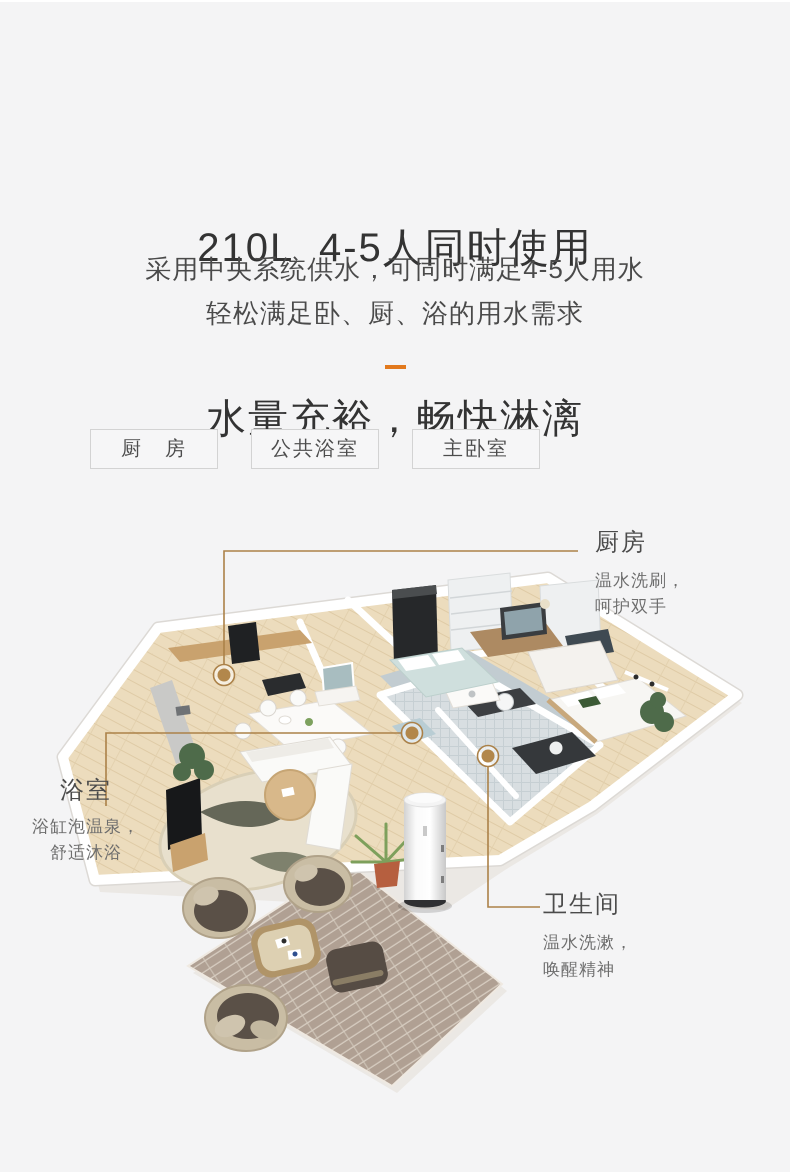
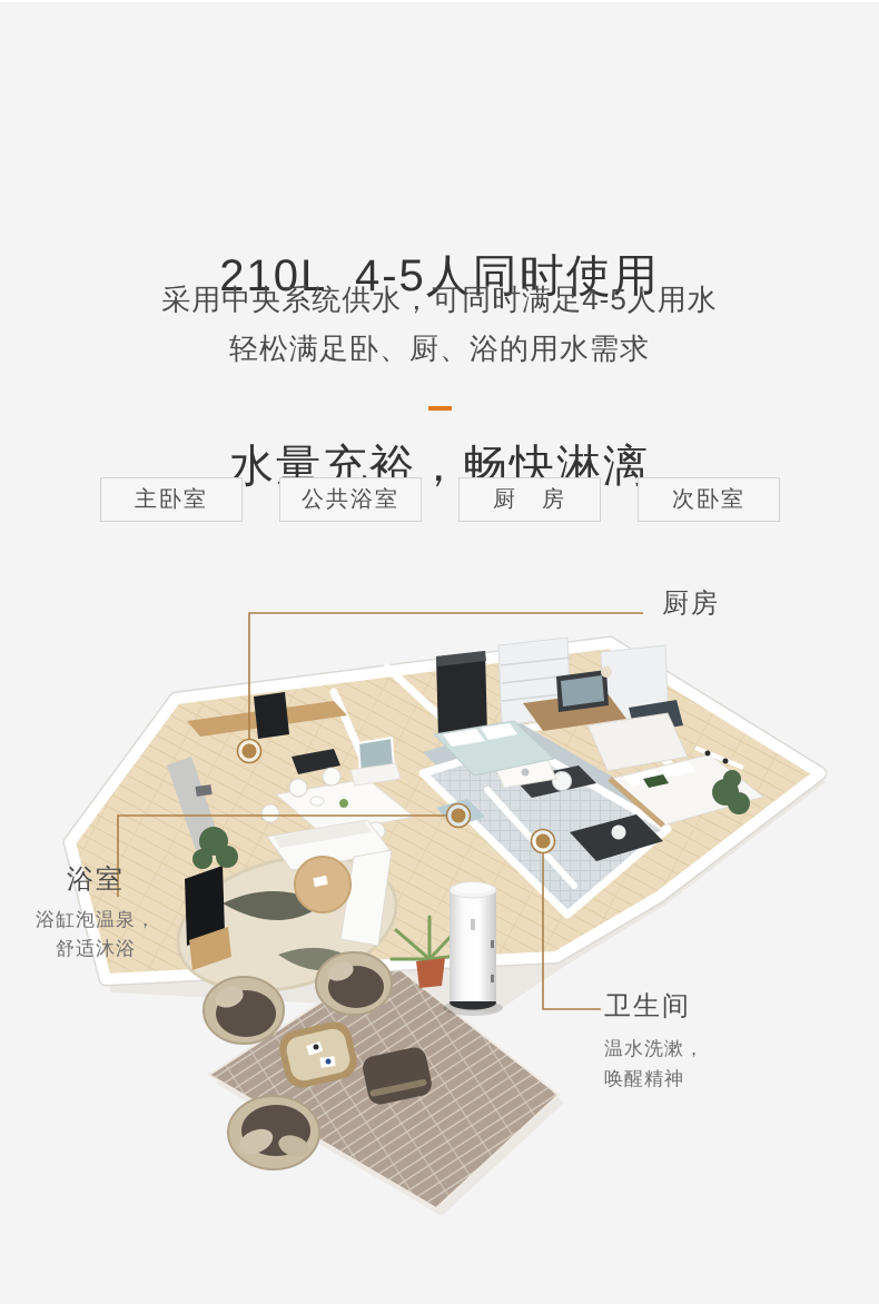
  210L 4-5人同时使用
  水量充裕，畅快淋漓
  采用中央系统供水，可同时满足4-5人用水
  轻松满足卧、厨、浴的用水需求
- 厨 房
+ 主卧室
  公共浴室
- 主卧室
+ 厨 房
+ 次卧室
  厨房
- 温水洗刷，
- 呵护双手
  浴室
  浴缸泡温泉，
  舒适沐浴
  卫生间
  温水洗漱，
  唤醒精神
